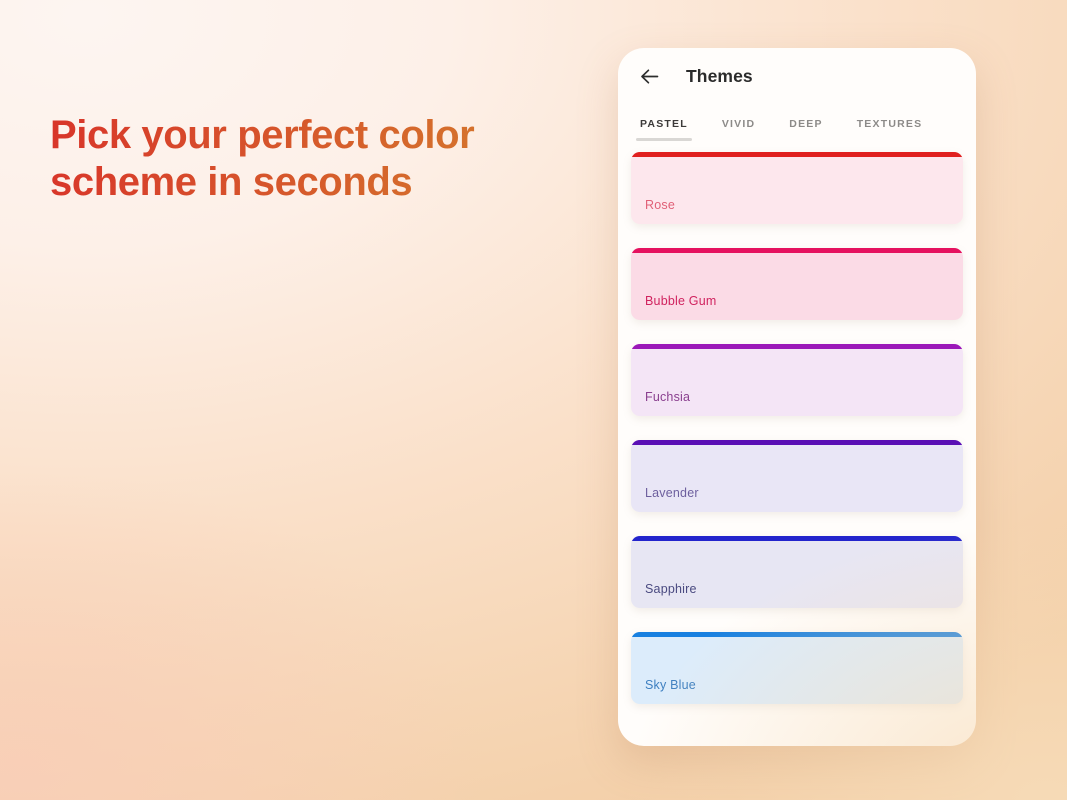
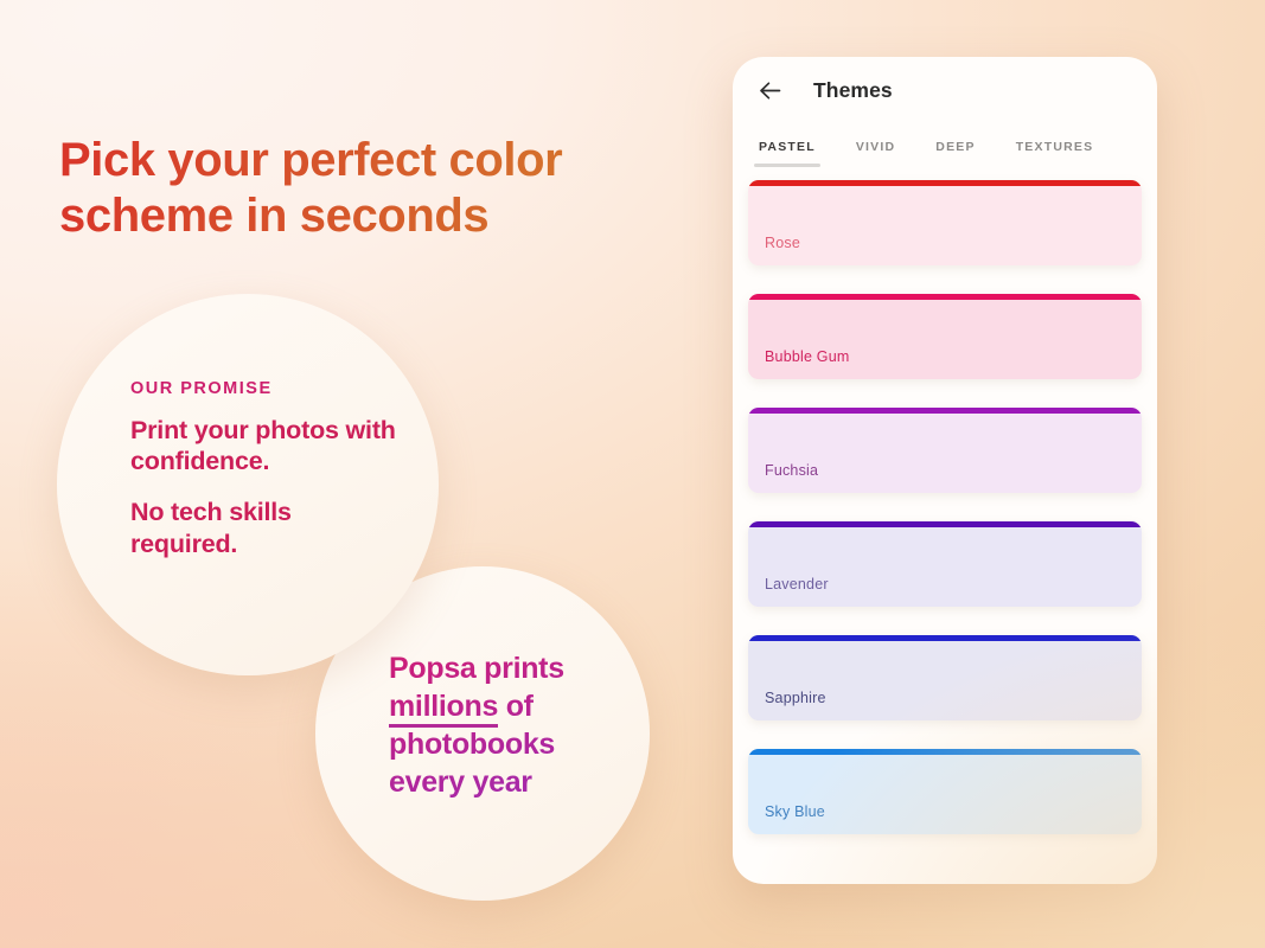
+ OUR PROMISE
+ Print your photos with confidence.
+ No tech skills required.
+ Popsa prints millions of photobooks every year
